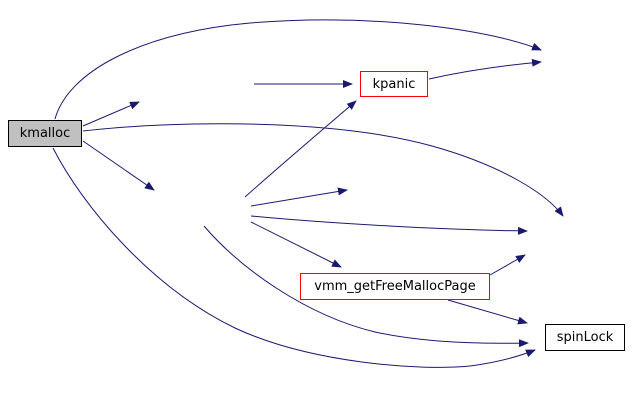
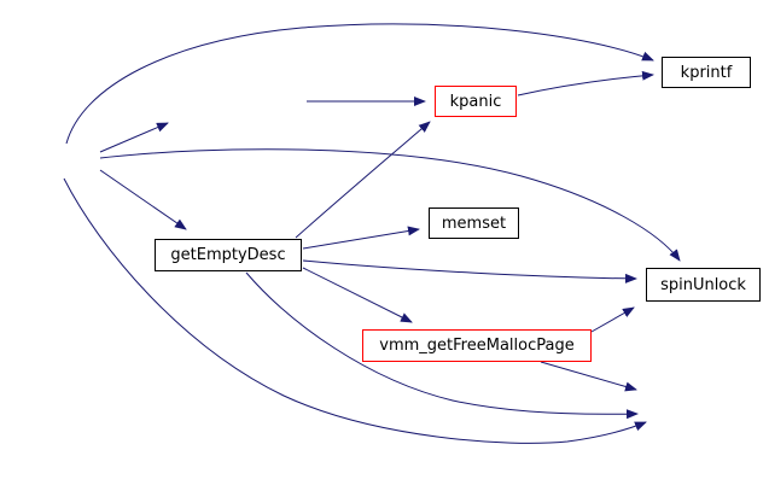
- kmalloc
  kpanic
+ kprintf
+ getEmptyDesc
+ memset
+ spinUnlock
  vmm_getFreeMallocPage
- spinLock
